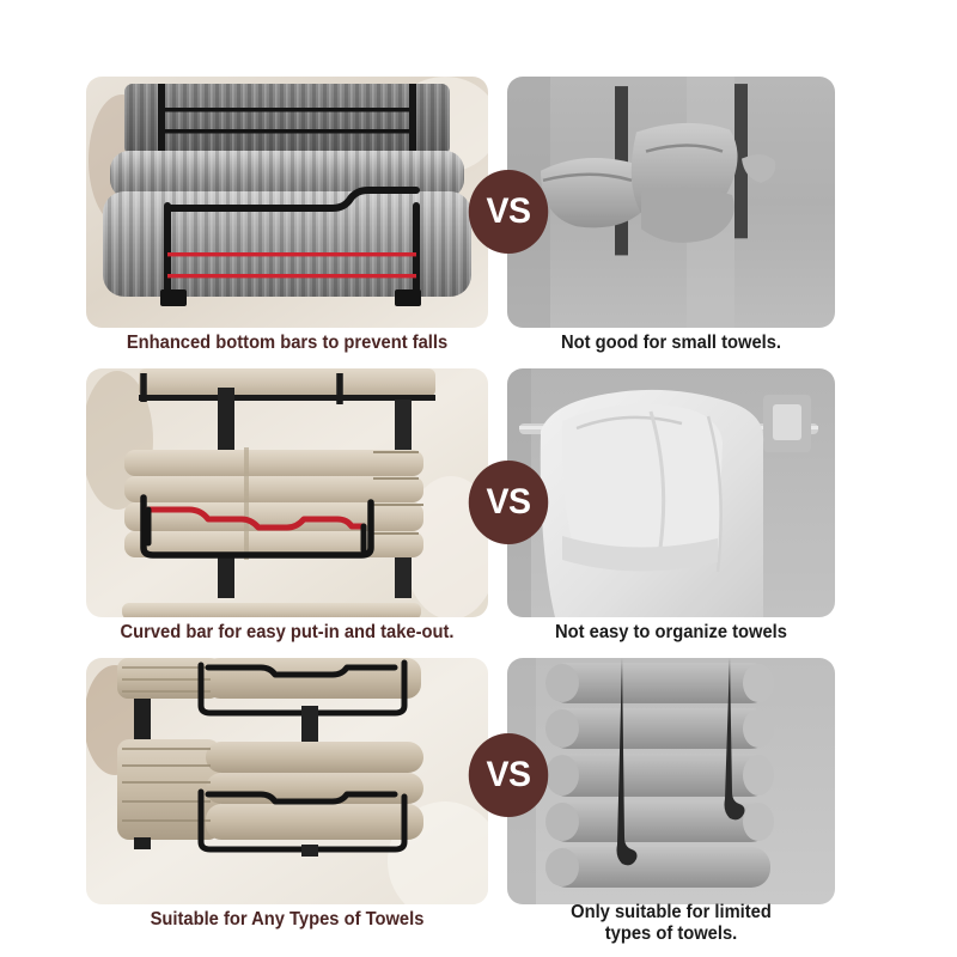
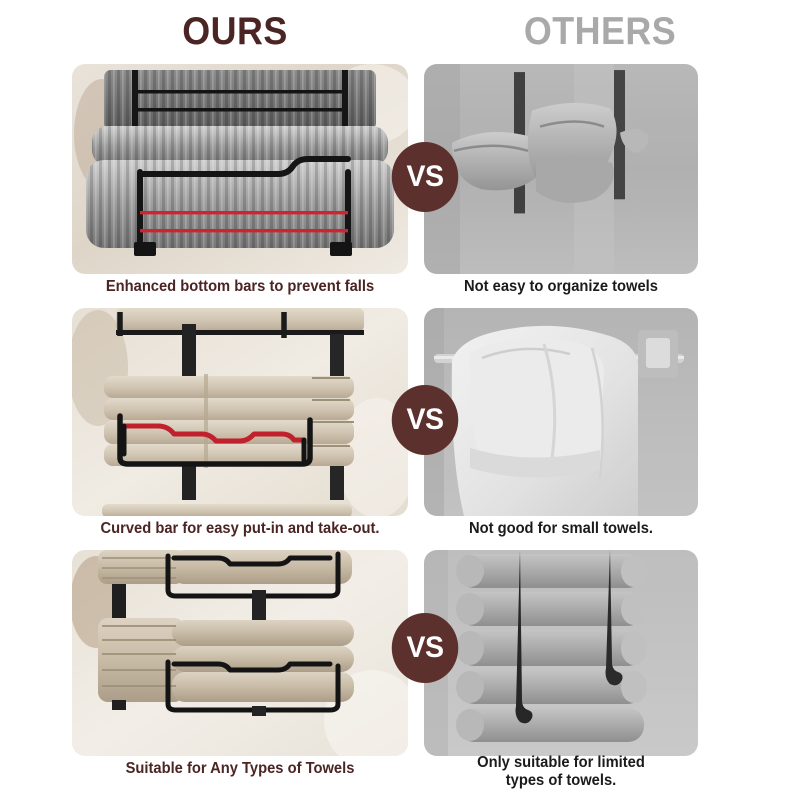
+ OURS
+ OTHERS
  VS
  Enhanced bottom bars to prevent falls
- Not good for small towels.
+ Not easy to organize towels
  VS
  Curved bar for easy put-in and take-out.
- Not easy to organize towels
+ Not good for small towels.
  VS
  Suitable for Any Types of Towels
  Only suitable for limited
  types of towels.
